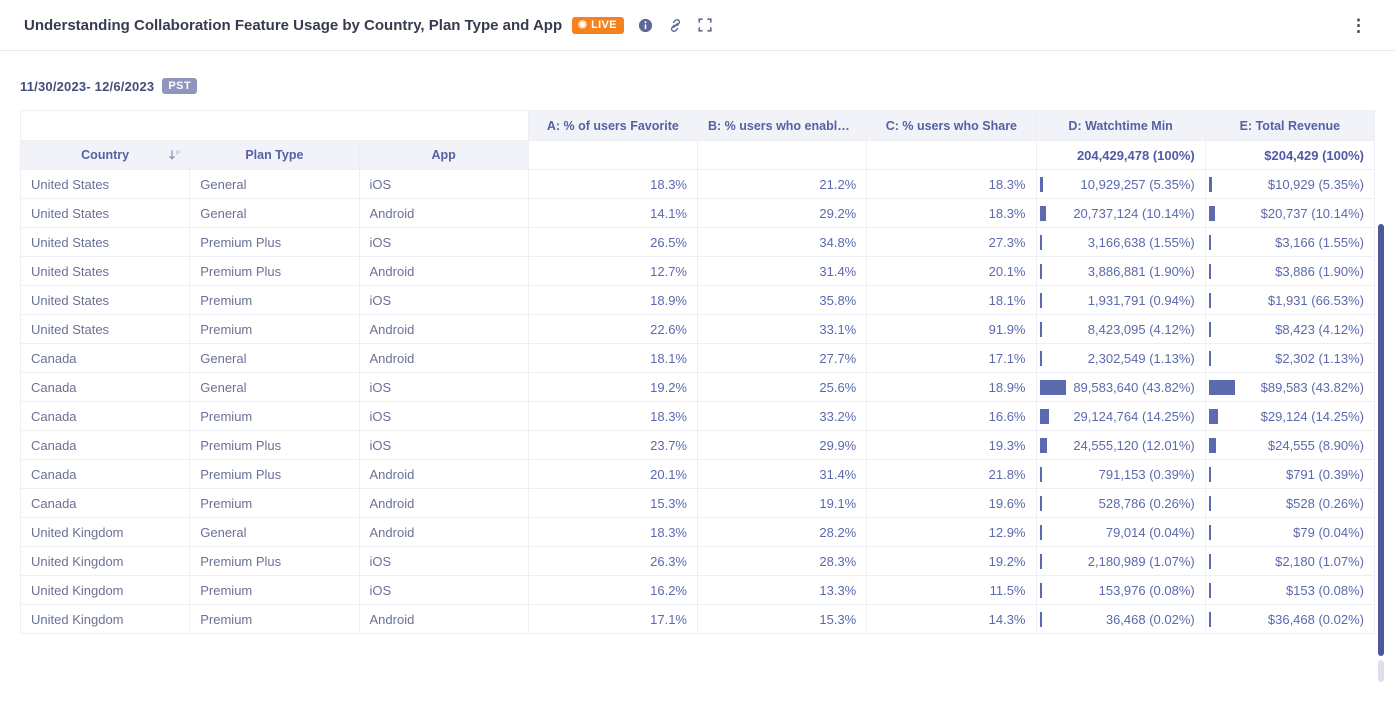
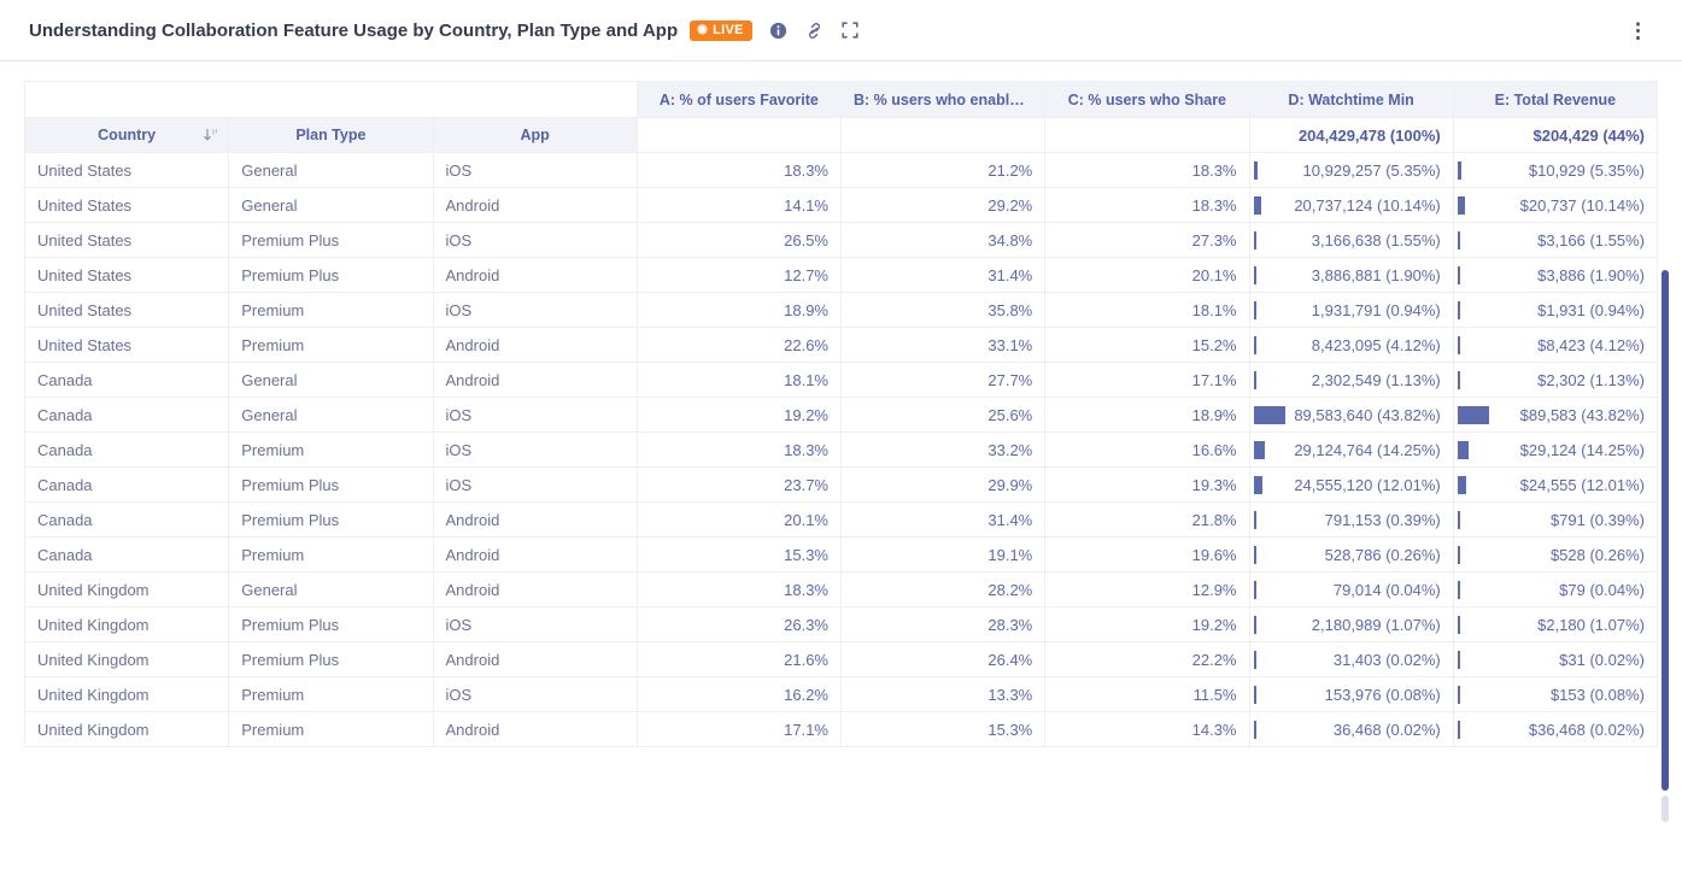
  Understanding Collaboration Feature Usage by Country, Plan Type and App
  ◉
  LIVE
  ⋮
- 11/30/2023- 12/6/2023
- PST
  	A: % of users Favorite	B: % users who enable no.	C: % users who Share	D: Watchtime Min	E: Total Revenue
- Country	Plan Type	App				204,429,478 (100%)	$204,429 (100%)
+ Country	Plan Type	App				204,429,478 (100%)	$204,429 (44%)
  United States	General	iOS	18.3%	21.2%	18.3%	10,929,257 (5.35%)	$10,929 (5.35%)
  United States	General	Android	14.1%	29.2%	18.3%	20,737,124 (10.14%)	$20,737 (10.14%)
  United States	Premium Plus	iOS	26.5%	34.8%	27.3%	3,166,638 (1.55%)	$3,166 (1.55%)
  United States	Premium Plus	Android	12.7%	31.4%	20.1%	3,886,881 (1.90%)	$3,886 (1.90%)
- United States	Premium	iOS	18.9%	35.8%	18.1%	1,931,791 (0.94%)	$1,931 (66.53%)
+ United States	Premium	iOS	18.9%	35.8%	18.1%	1,931,791 (0.94%)	$1,931 (0.94%)
- United States	Premium	Android	22.6%	33.1%	91.9%	8,423,095 (4.12%)	$8,423 (4.12%)
+ United States	Premium	Android	22.6%	33.1%	15.2%	8,423,095 (4.12%)	$8,423 (4.12%)
  Canada	General	Android	18.1%	27.7%	17.1%	2,302,549 (1.13%)	$2,302 (1.13%)
  Canada	General	iOS	19.2%	25.6%	18.9%	89,583,640 (43.82%)	$89,583 (43.82%)
  Canada	Premium	iOS	18.3%	33.2%	16.6%	29,124,764 (14.25%)	$29,124 (14.25%)
- Canada	Premium Plus	iOS	23.7%	29.9%	19.3%	24,555,120 (12.01%)	$24,555 (8.90%)
+ Canada	Premium Plus	iOS	23.7%	29.9%	19.3%	24,555,120 (12.01%)	$24,555 (12.01%)
  Canada	Premium Plus	Android	20.1%	31.4%	21.8%	791,153 (0.39%)	$791 (0.39%)
  Canada	Premium	Android	15.3%	19.1%	19.6%	528,786 (0.26%)	$528 (0.26%)
  United Kingdom	General	Android	18.3%	28.2%	12.9%	79,014 (0.04%)	$79 (0.04%)
  United Kingdom	Premium Plus	iOS	26.3%	28.3%	19.2%	2,180,989 (1.07%)	$2,180 (1.07%)
+ United Kingdom	Premium Plus	Android	21.6%	26.4%	22.2%	31,403 (0.02%)	$31 (0.02%)
  United Kingdom	Premium	iOS	16.2%	13.3%	11.5%	153,976 (0.08%)	$153 (0.08%)
  United Kingdom	Premium	Android	17.1%	15.3%	14.3%	36,468 (0.02%)	$36,468 (0.02%)
